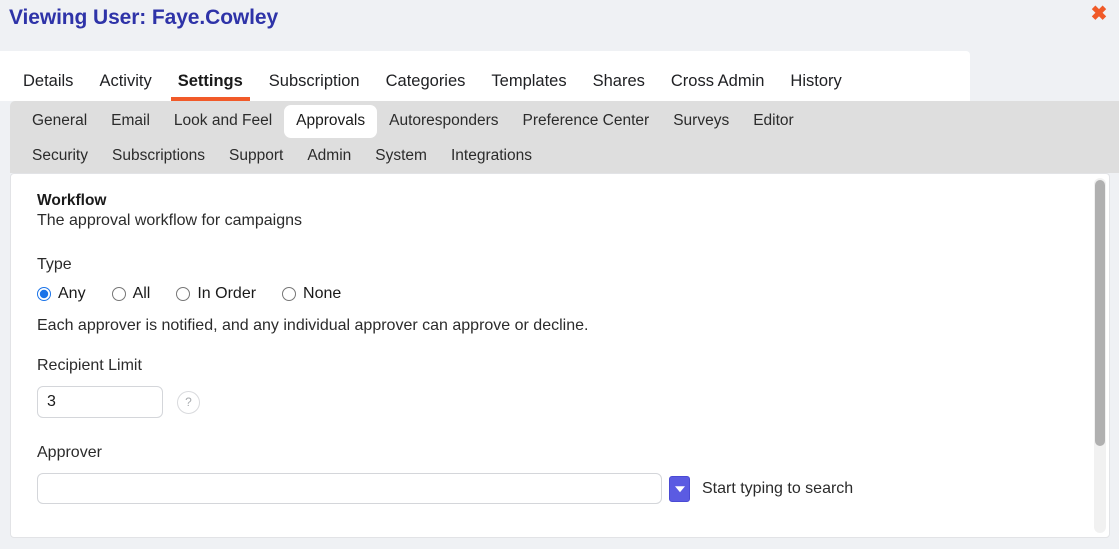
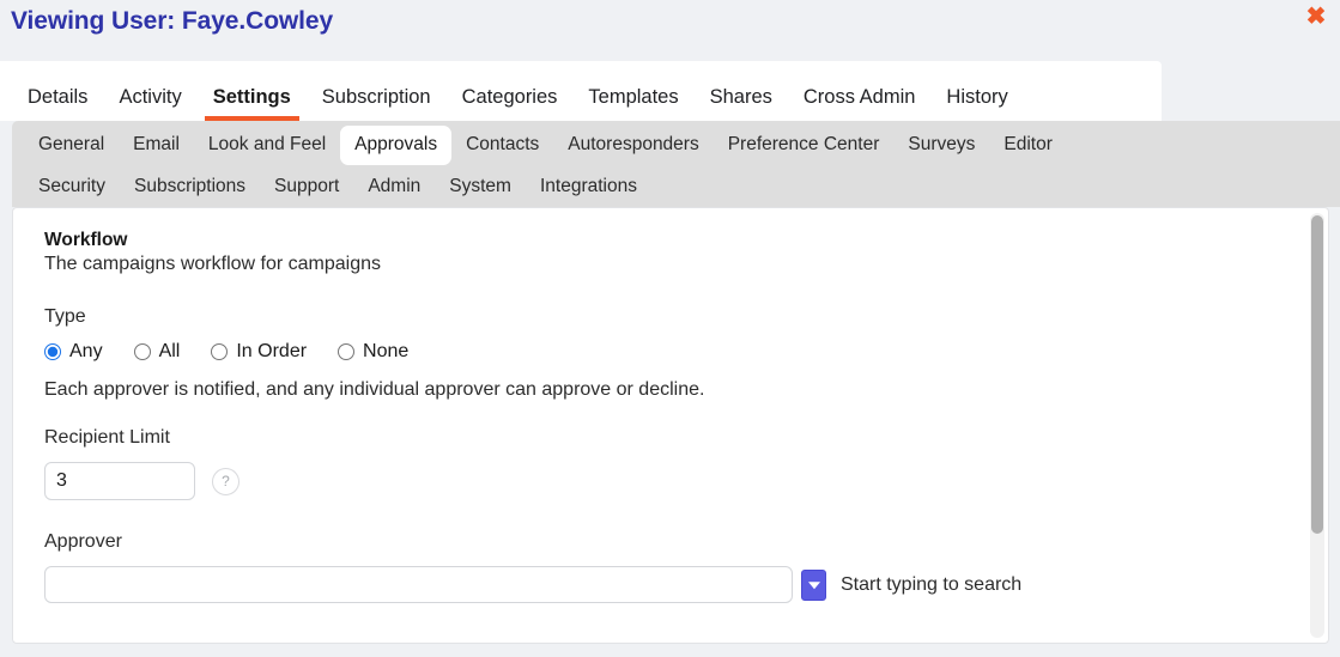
  Viewing User: Faye.Cowley
  ✖
  Details
  Activity
  Settings
  Subscription
  Categories
  Templates
  Shares
  Cross Admin
  History
  General
  Email
  Look and Feel
  Approvals
+ Contacts
  Autoresponders
  Preference Center
  Surveys
  Editor
  Security
  Subscriptions
  Support
  Admin
  System
  Integrations
  Workflow
- The approval workflow for campaigns
+ The campaigns workflow for campaigns
  Type
  Any
  All
  In Order
  None
  Each approver is notified, and any individual approver can approve or decline.
  Recipient Limit
  3
  ?
  Approver
  Start typing to search
